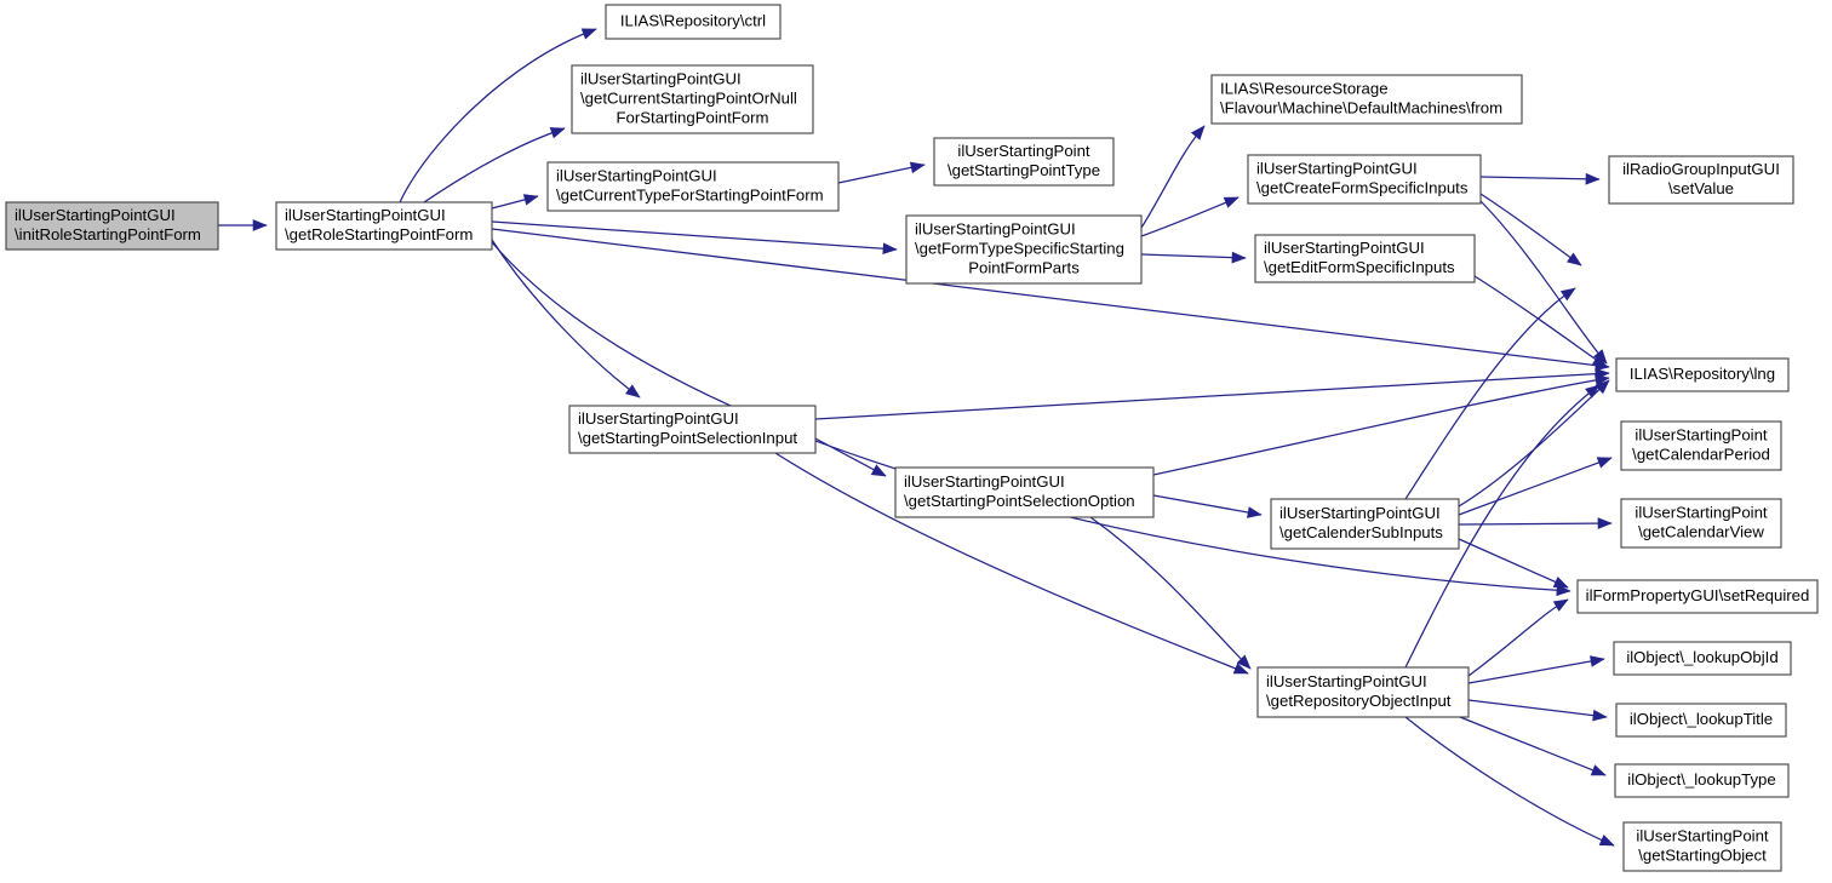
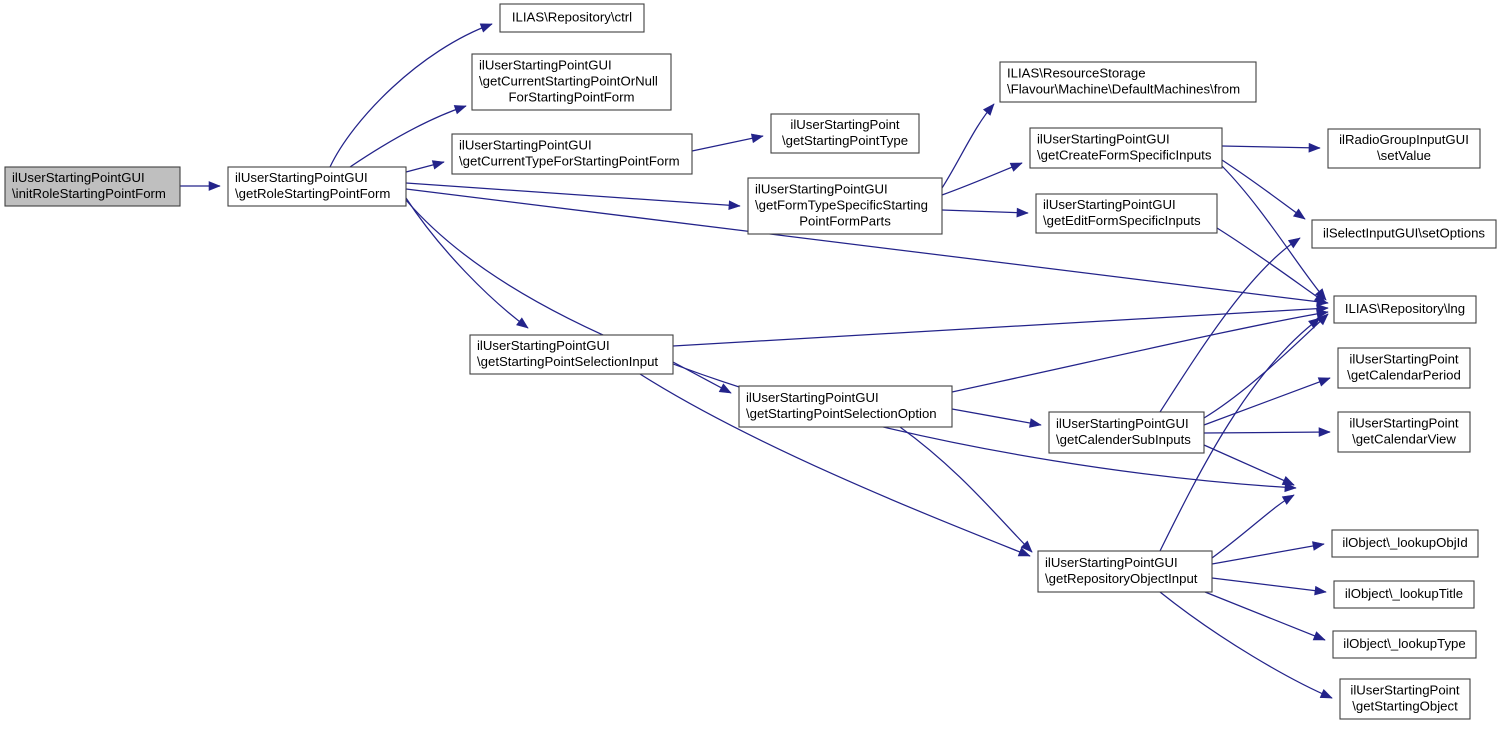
  ilUserStartingPointGUI
  \initRoleStartingPointForm
  ilUserStartingPointGUI
  \getRoleStartingPointForm
  ILIAS\Repository\ctrl
  ilUserStartingPointGUI
  \getCurrentStartingPointOrNull
  ForStartingPointForm
  ilUserStartingPointGUI
  \getCurrentTypeForStartingPointForm
  ilUserStartingPoint
  \getStartingPointType
  ilUserStartingPointGUI
  \getFormTypeSpecificStarting
  PointFormParts
  ILIAS\ResourceStorage
  \Flavour\Machine\DefaultMachines\from
  ilUserStartingPointGUI
  \getCreateFormSpecificInputs
  ilUserStartingPointGUI
  \getEditFormSpecificInputs
  ilRadioGroupInputGUI
  \setValue
+ ilSelectInputGUI\setOptions
  ILIAS\Repository\lng
  ilUserStartingPoint
  \getCalendarPeriod
  ilUserStartingPoint
  \getCalendarView
- ilFormPropertyGUI\setRequired
  ilObject\_lookupObjId
  ilObject\_lookupTitle
  ilObject\_lookupType
  ilUserStartingPoint
  \getStartingObject
  ilUserStartingPointGUI
  \getStartingPointSelectionInput
  ilUserStartingPointGUI
  \getStartingPointSelectionOption
  ilUserStartingPointGUI
  \getCalenderSubInputs
  ilUserStartingPointGUI
  \getRepositoryObjectInput
